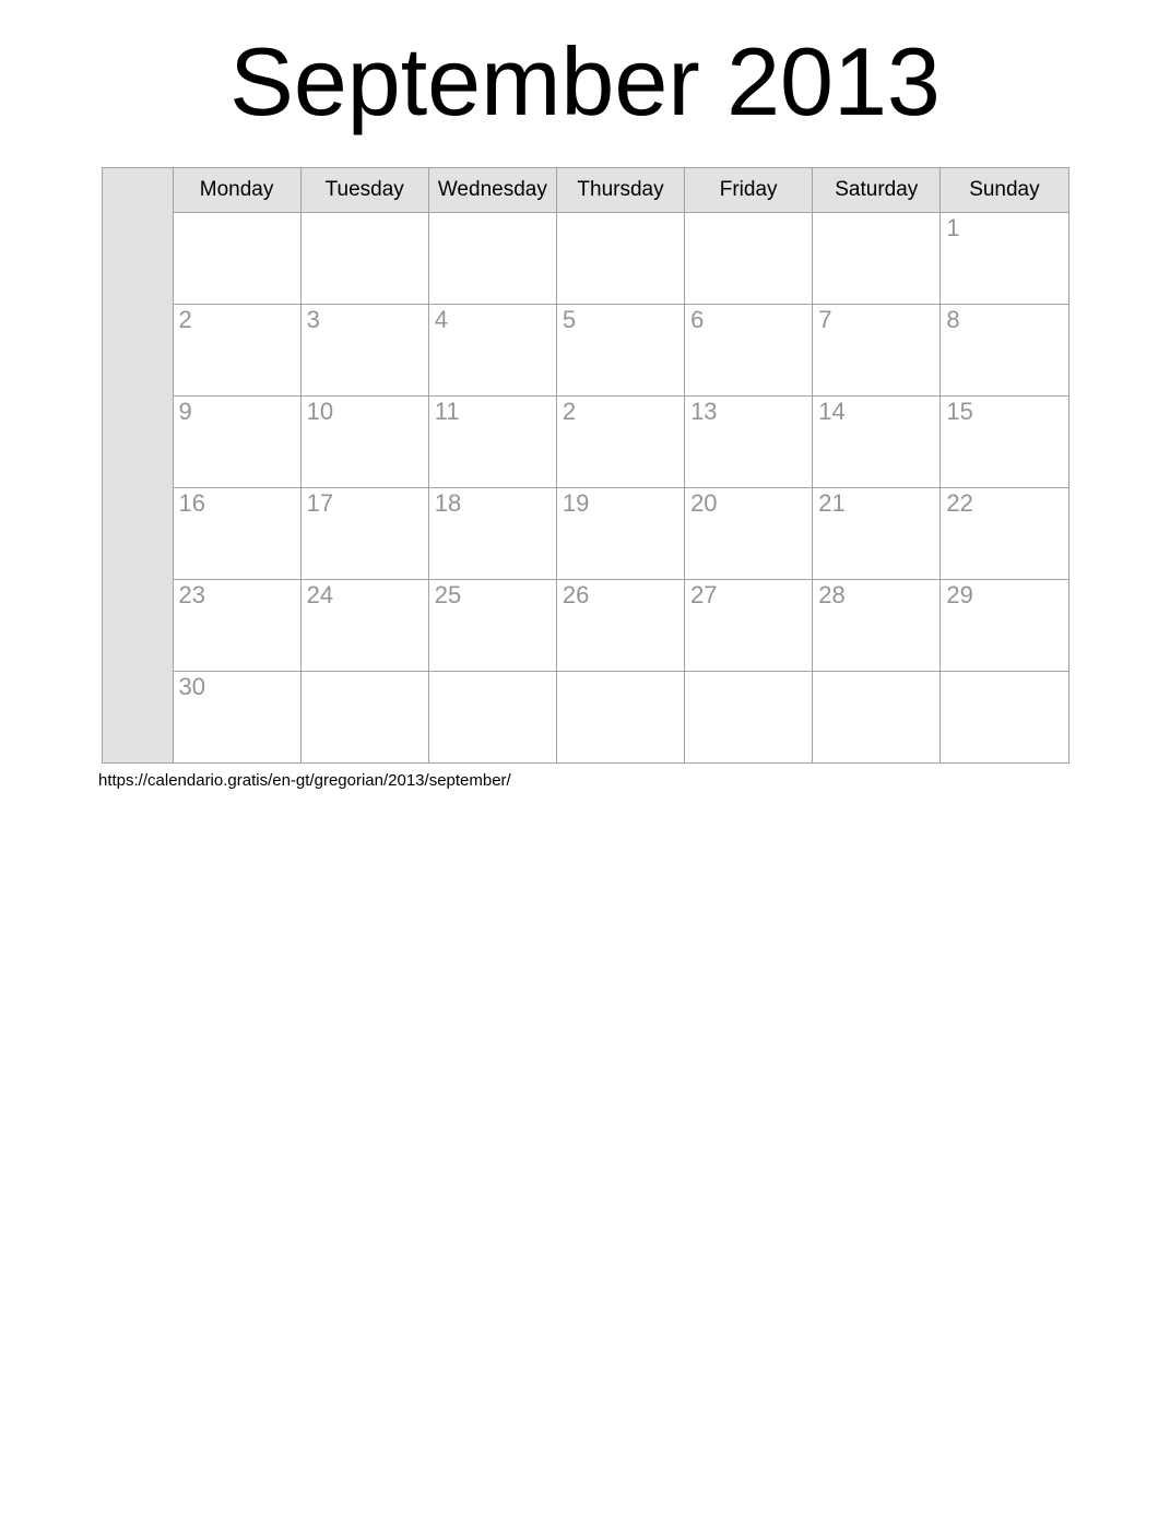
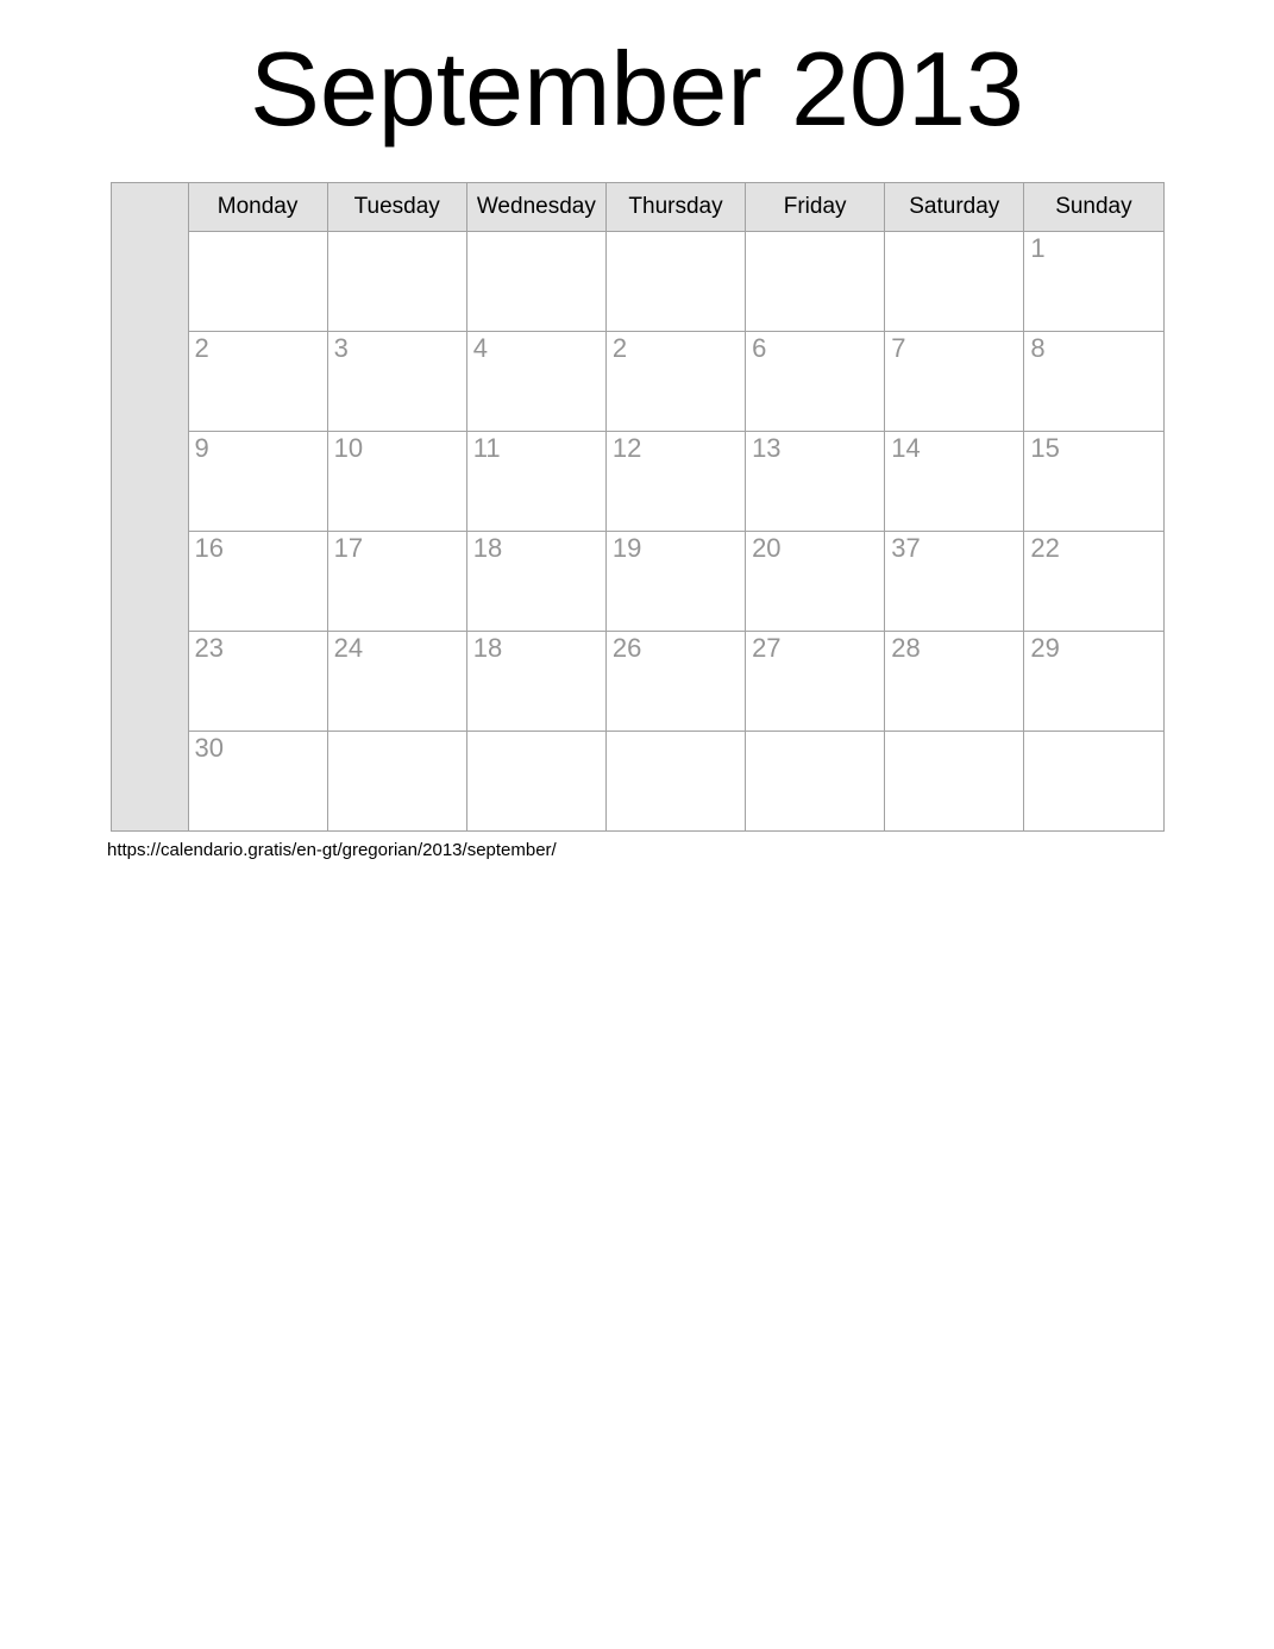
  September 2013
  	Monday	Tuesday	Wednesday	Thursday	Friday	Saturday	Sunday
  						1
- 2	3	4	5	6	7	8
+ 2	3	4	2	6	7	8
- 9	10	11	2	13	14	15
+ 9	10	11	12	13	14	15
- 16	17	18	19	20	21	22
+ 16	17	18	19	20	37	22
- 23	24	25	26	27	28	29
+ 23	24	18	26	27	28	29
  30
  https://calendario.gratis/en-gt/gregorian/2013/september/
